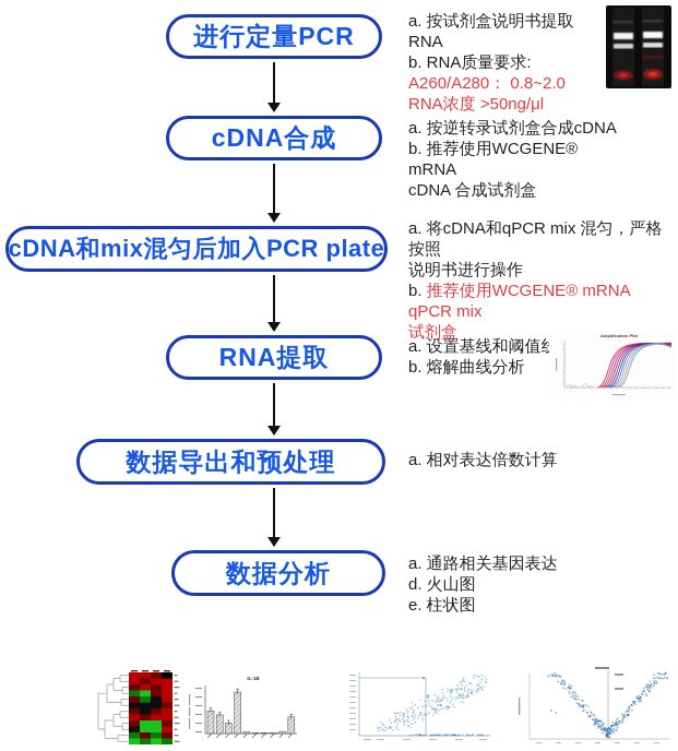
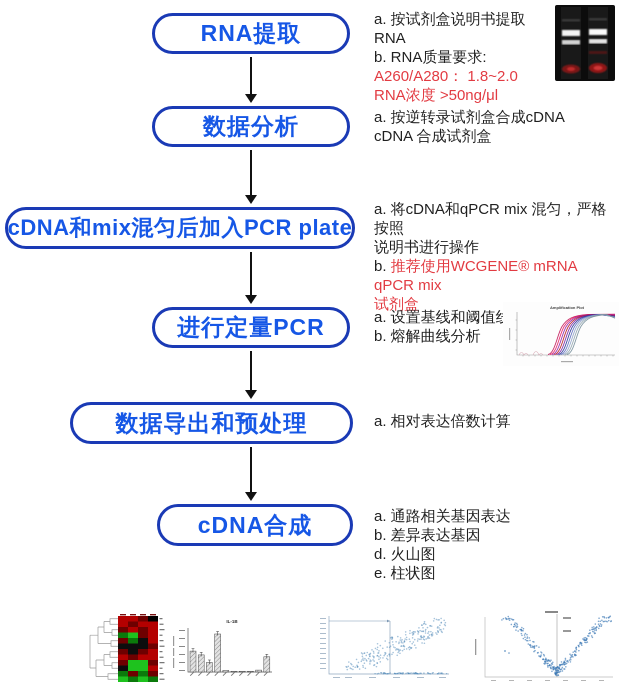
- 进行定量PCR
+ RNA提取
- cDNA合成
+ 数据分析
  cDNA和mix混匀后加入PCR plate
- RNA提取
+ 进行定量PCR
  数据导出和预处理
- 数据分析
+ cDNA合成
  a. 按试剂盒说明书提取RNA
  b. RNA质量要求:
- A260/A280： 0.8~2.0
+ A260/A280： 1.8~2.0
  RNA浓度 >50ng/μl
  a. 按逆转录试剂盒合成cDNA
- b. 推荐使用WCGENE® mRNA
  cDNA 合成试剂盒
  a. 将cDNA和qPCR mix 混匀，严格按照
  说明书进行操作
  b. 推荐使用WCGENE® mRNA qPCR mix
  试剂盒
  a. 设置基线和阈值
  b. 熔解曲线分析
  a. 相对表达倍数计算
  a. 通路相关基因表达
+ b. 差异表达基因
  d. 火山图
  e. 柱状图
